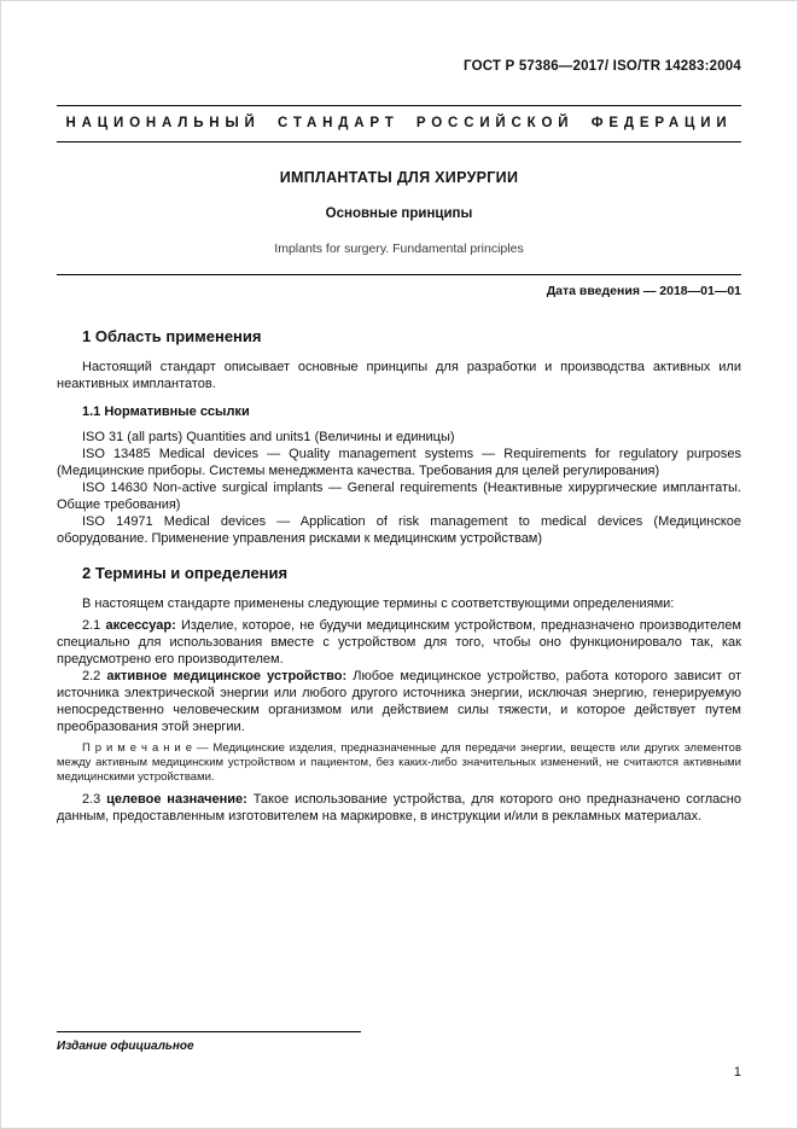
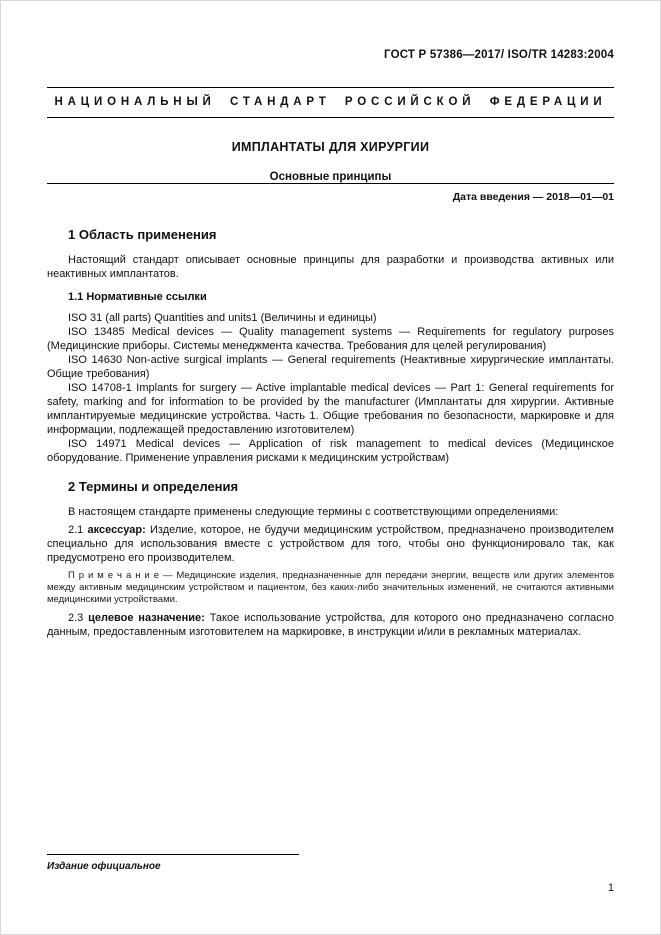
  ГОСТ Р 57386—2017/ ISO/TR 14283:2004
  НАЦИОНАЛЬНЫЙ СТАНДАРТ РОССИЙСКОЙ ФЕДЕРАЦИИ
  ИМПЛАНТАТЫ ДЛЯ ХИРУРГИИ
  Основные принципы
- Implants for surgery. Fundamental principles
  Дата введения — 2018—01—01
  1 Область применения
  Настоящий стандарт описывает основные принципы для разработки и производства активных или неактивных имплантатов.
  1.1 Нормативные ссылки
  ISO 31 (all parts) Quantities and units1 (Величины и единицы)
  ISO 13485 Medical devices — Quality management systems — Requirements for regulatory purposes (Медицинские приборы. Системы менеджмента качества. Требования для целей регулирования)
  ISO 14630 Non-active surgical implants — General requirements (Неактивные хирургические имплантаты. Общие требования)
+ ISO 14708-1 Implants for surgery — Active implantable medical devices — Part 1: General requirements for safety, marking and for information to be provided by the manufacturer (Имплантаты для хирургии. Активные имплантируемые медицинские устройства. Часть 1. Общие требования по безопасности, маркировке и для информации, подлежащей предоставлению изготовителем)
  ISO 14971 Medical devices — Application of risk management to medical devices (Медицинское оборудование. Применение управления рисками к медицинским устройствам)
  2 Термины и определения
  В настоящем стандарте применены следующие термины с соответствующими определениями:
  2.1 аксессуар: Изделие, которое, не будучи медицинским устройством, предназначено производителем специально для использования вместе с устройством для того, чтобы оно функционировало так, как предусмотрено его производителем.
- 2.2 активное медицинское устройство: Любое медицинское устройство, работа которого зависит от источника электрической энергии или любого другого источника энергии, исключая энергию, генерируемую непосредственно человеческим организмом или действием силы тяжести, и которое действует путем преобразования этой энергии.
  П р и м е ч а н и е — Медицинские изделия, предназначенные для передачи энергии, веществ или других элементов между активным медицинским устройством и пациентом, без каких-либо значительных изменений, не считаются активными медицинскими устройствами.
  2.3 целевое назначение: Такое использование устройства, для которого оно предназначено согласно данным, предоставленным изготовителем на маркировке, в инструкции и/или в рекламных материалах.
  Издание официальное
  1
